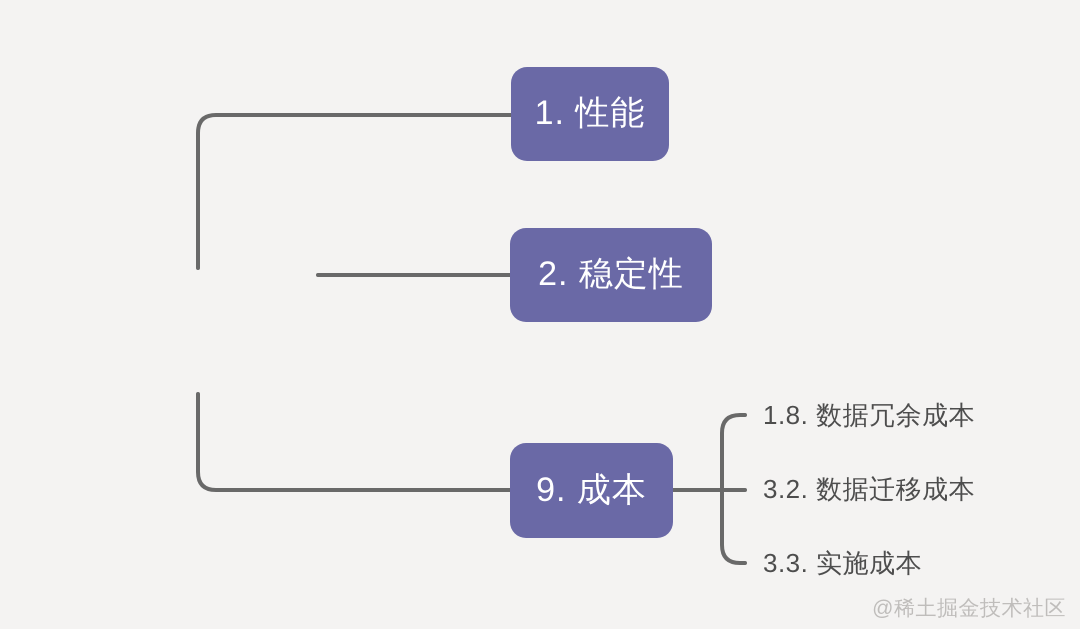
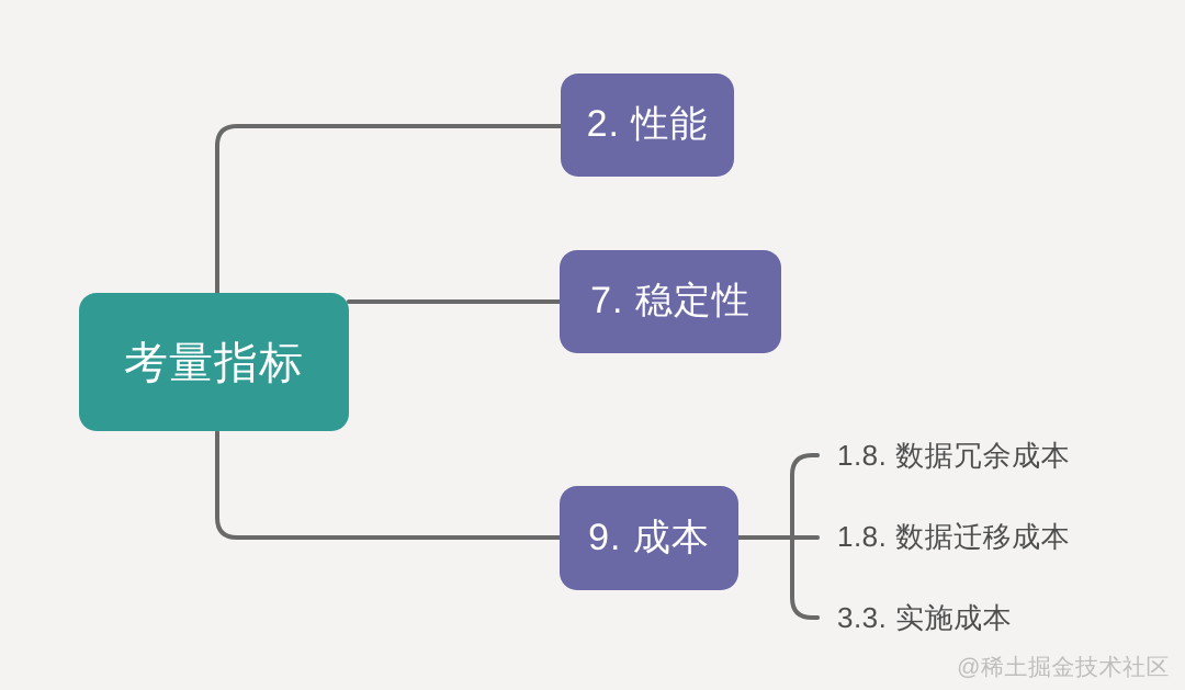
+ 考量指标
- 1. 性能
+ 2. 性能
- 2. 稳定性
+ 7. 稳定性
  9. 成本
  1.8. 数据冗余成本
- 3.2. 数据迁移成本
+ 1.8. 数据迁移成本
  3.3. 实施成本
  @稀土掘金技术社区
